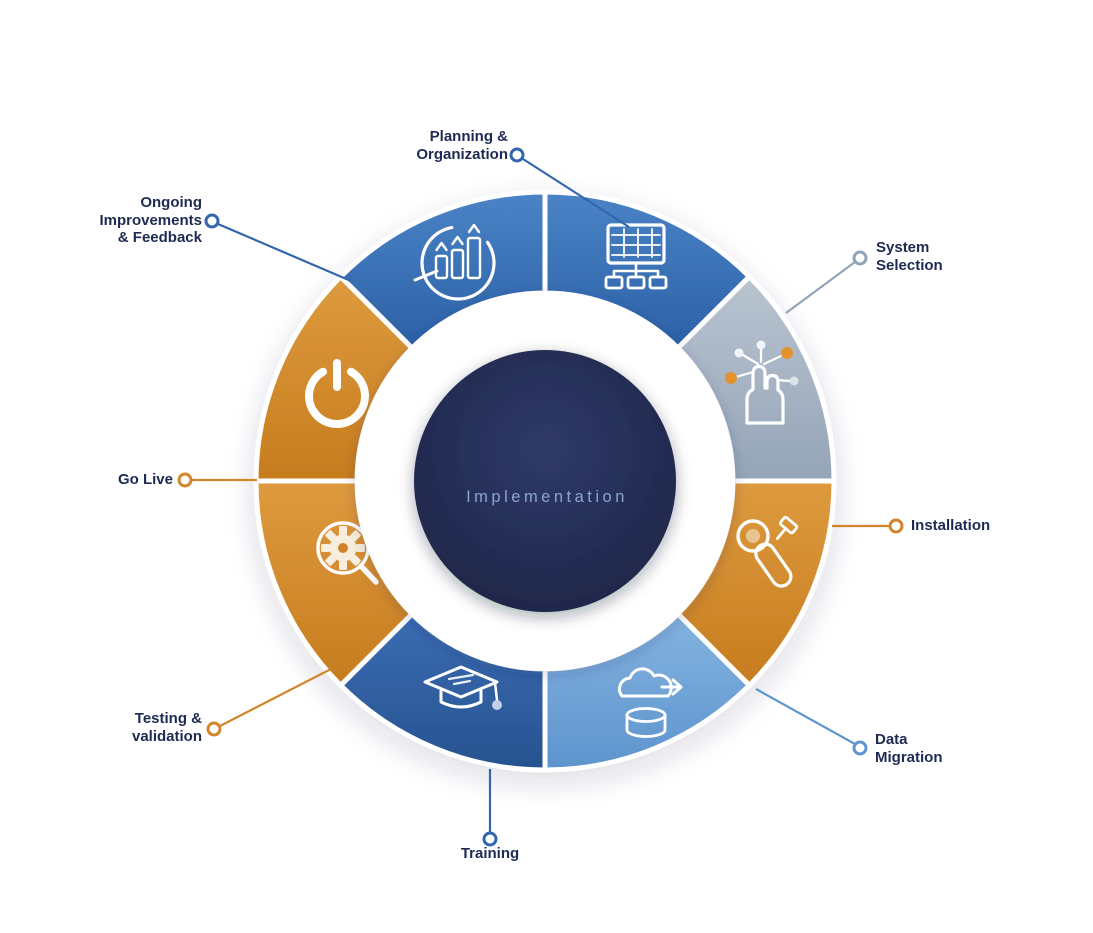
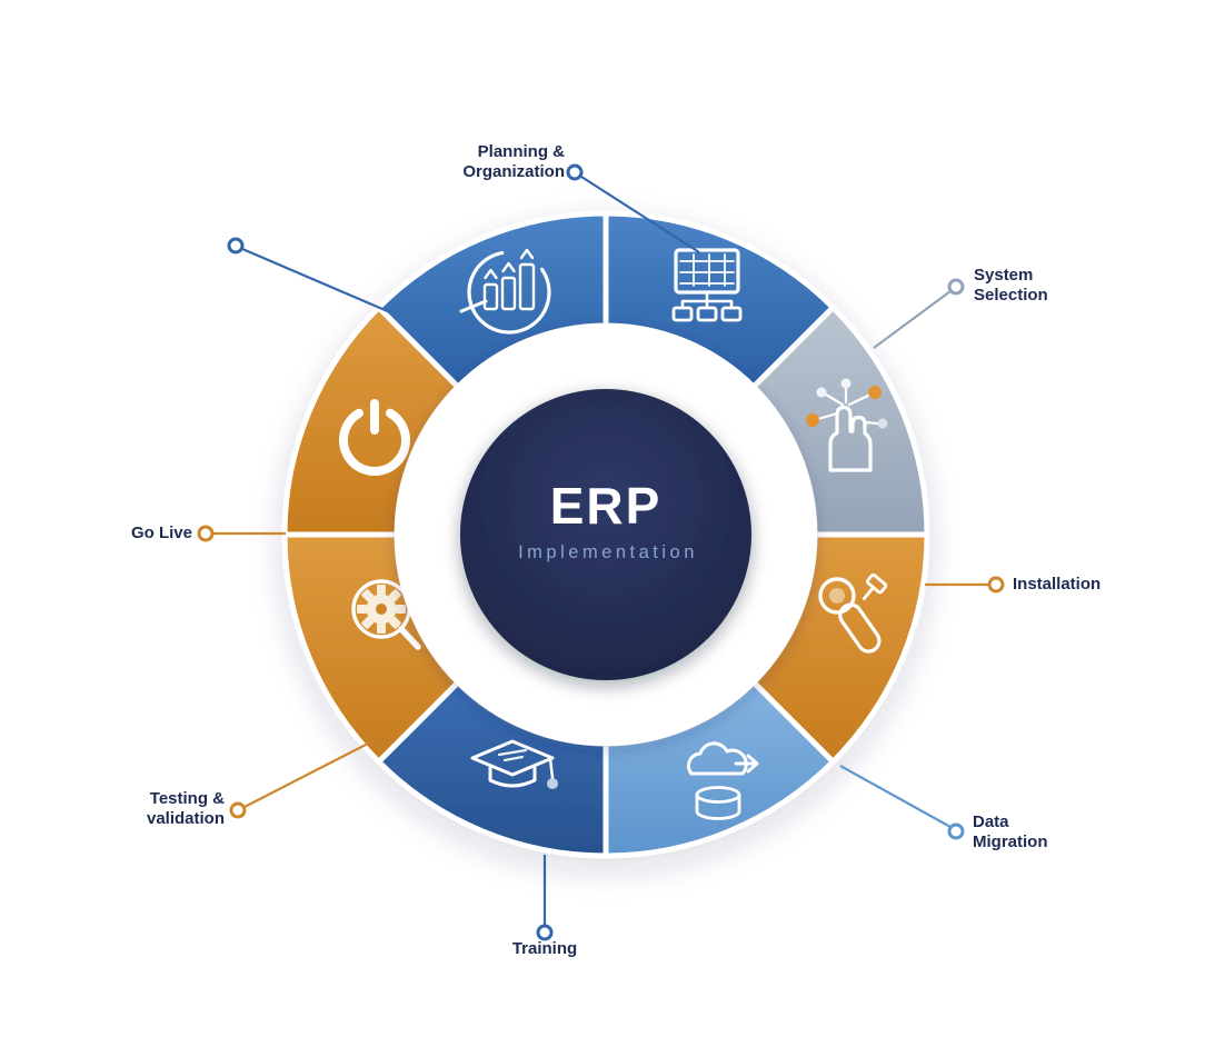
+ ERP
  Implementation
  Planning &
  Organization
  System
  Selection
  Installation
  Data
  Migration
  Training
  Testing &
  validation
  Go Live
- Ongoing
- Improvements
- & Feedback
